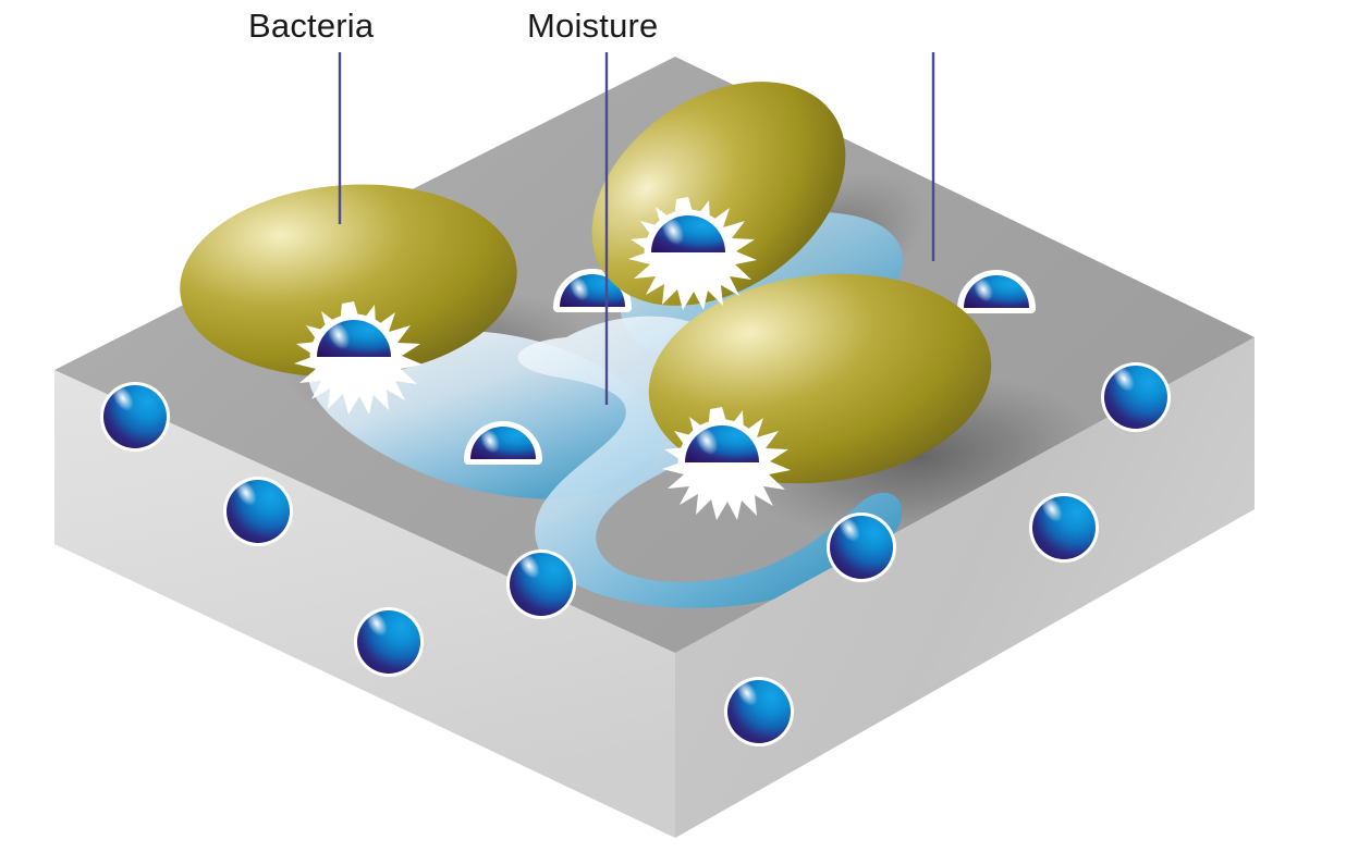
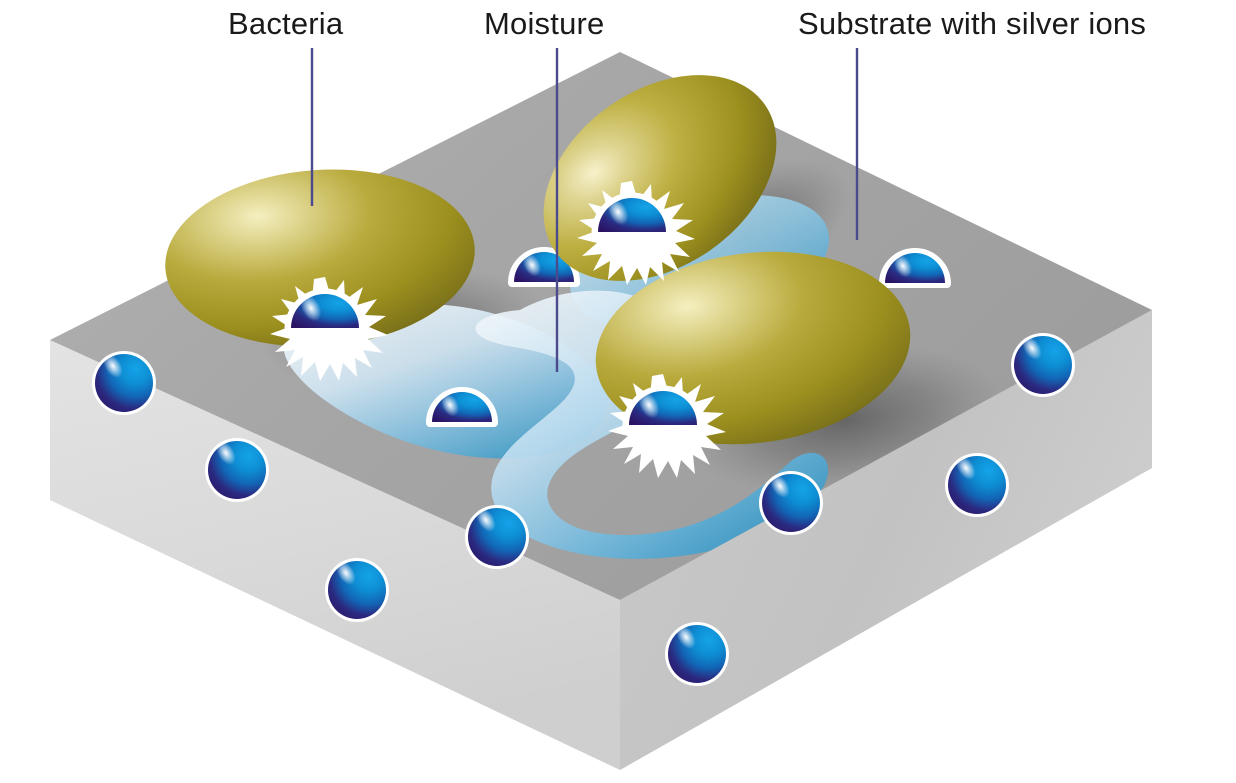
  Bacteria
  Moisture
+ Substrate with silver ions
